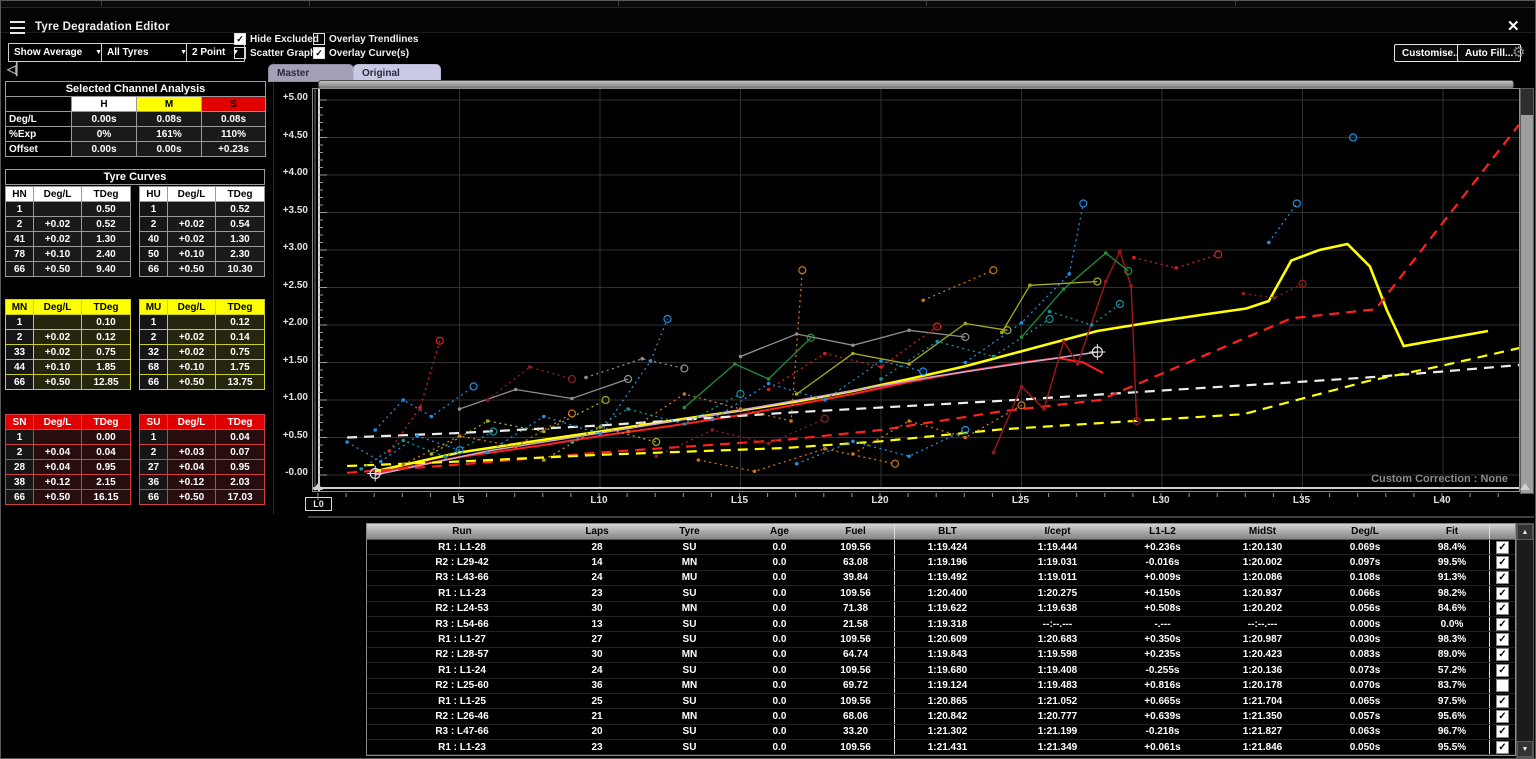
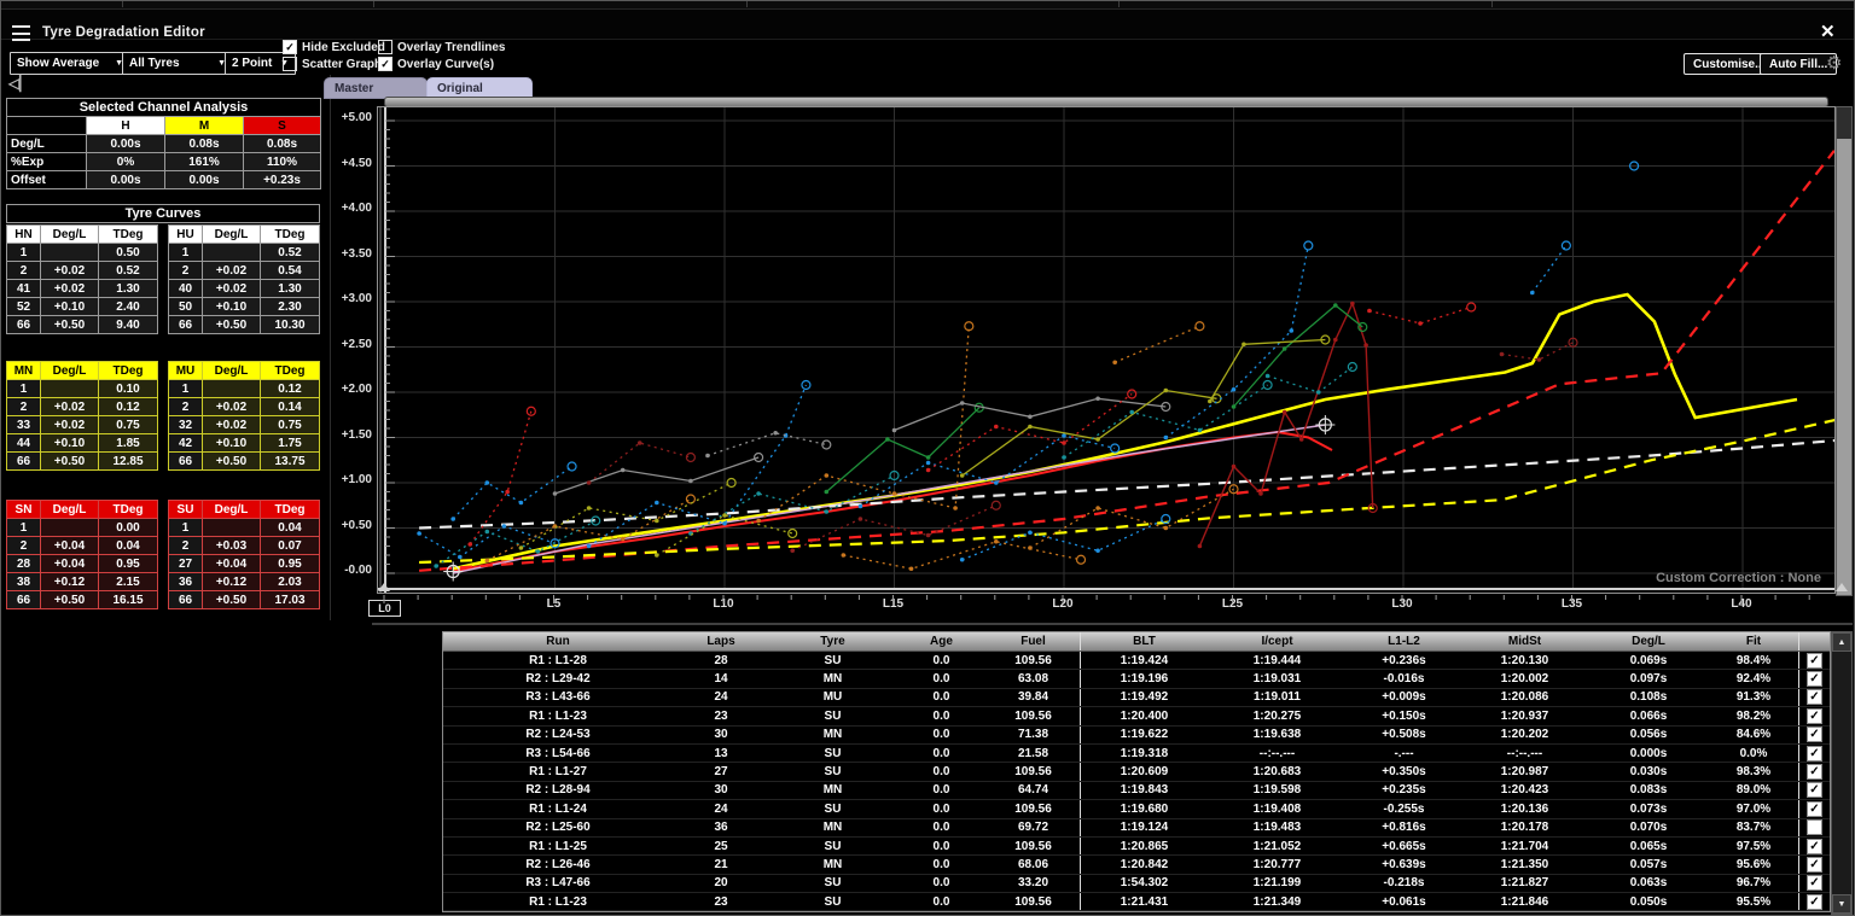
  Tyre Degradation Editor
  ✕
  Show Average
  All Tyres
  2 Point
  Hide Excluded
  Overlay Trendlines
  Scatter Grap
  Overlay Curve(s)
  Customise.
  Auto Fill...
  ⚙
  ◁▏
  Selected Channel Analysis
  H
  M
  S
  Deg/L
  0.00s
  0.08s
  0.08s
  %Exp
  0%
  161%
  110%
  Offset
  0.00s
  0.00s
  +0.23s
  Tyre Curves
  HN
  Deg/L
  TDeg
  1
  0.50
  2
  +0.02
  0.52
  41
  +0.02
  1.30
- 78
+ 52
  +0.10
  2.40
  66
  +0.50
  9.40
  HU
  Deg/L
  TDeg
  1
  0.52
  2
  +0.02
  0.54
  40
  +0.02
  1.30
  50
  +0.10
  2.30
  66
  +0.50
  10.30
  MN
  Deg/L
  TDeg
  1
  0.10
  2
  +0.02
  0.12
  33
  +0.02
  0.75
  44
  +0.10
  1.85
  66
  +0.50
  12.85
  MU
  Deg/L
  TDeg
  1
  0.12
  2
  +0.02
  0.14
  32
  +0.02
  0.75
- 68
+ 42
  +0.10
  1.75
  66
  +0.50
  13.75
  SN
  Deg/L
  TDeg
  1
  0.00
  2
  +0.04
  0.04
  28
  +0.04
  0.95
  38
  +0.12
  2.15
  66
  +0.50
  16.15
  SU
  Deg/L
  TDeg
  1
  0.04
  2
  +0.03
  0.07
  27
  +0.04
  0.95
  36
  +0.12
  2.03
  66
  +0.50
  17.03
  Master
  Original
  Custom Correction : None
  +5.00
  +4.50
  +4.00
  +3.50
  +3.00
  +2.50
  +2.00
  +1.50
  +1.00
  +0.50
  -0.00
  L0
  L5
  L10
  L15
  L20
  L25
  L30
  L35
  L40
  Run
  Laps
  Tyre
  Age
  Fuel
  BLT
  I/cept
  L1-L2
  MidSt
  Deg/L
  Fit
  R1 : L1-28
  28
  SU
  0.0
  109.56
  1:19.424
  1:19.444
  +0.236s
  1:20.130
  0.069s
  98.4%
  R2 : L29-42
  14
  MN
  0.0
  63.08
  1:19.196
  1:19.031
  -0.016s
  1:20.002
  0.097s
- 99.5%
+ 92.4%
  R3 : L43-66
  24
  MU
  0.0
  39.84
  1:19.492
  1:19.011
  +0.009s
  1:20.086
  0.108s
  91.3%
  R1 : L1-23
  23
  SU
  0.0
  109.56
  1:20.400
  1:20.275
  +0.150s
  1:20.937
  0.066s
  98.2%
  R2 : L24-53
  30
  MN
  0.0
  71.38
  1:19.622
  1:19.638
  +0.508s
  1:20.202
  0.056s
  84.6%
  R3 : L54-66
  13
  SU
  0.0
  21.58
  1:19.318
  --:--.---
  -.---
  --:--.---
  0.000s
  0.0%
  R1 : L1-27
  27
  SU
  0.0
  109.56
  1:20.609
  1:20.683
  +0.350s
  1:20.987
  0.030s
  98.3%
- R2 : L28-57
+ R2 : L28-94
  30
  MN
  0.0
  64.74
  1:19.843
  1:19.598
  +0.235s
  1:20.423
  0.083s
  89.0%
  R1 : L1-24
  24
  SU
  0.0
  109.56
  1:19.680
  1:19.408
  -0.255s
  1:20.136
  0.073s
- 57.2%
+ 97.0%
  R2 : L25-60
  36
  MN
  0.0
  69.72
  1:19.124
  1:19.483
  +0.816s
  1:20.178
  0.070s
  83.7%
  R1 : L1-25
  25
  SU
  0.0
  109.56
  1:20.865
  1:21.052
  +0.665s
  1:21.704
  0.065s
  97.5%
  R2 : L26-46
  21
  MN
  0.0
  68.06
  1:20.842
  1:20.777
  +0.639s
  1:21.350
  0.057s
  95.6%
  R3 : L47-66
  20
  SU
  0.0
  33.20
- 1:21.302
+ 1:54.302
  1:21.199
  -0.218s
  1:21.827
  0.063s
  96.7%
  R1 : L1-23
  23
  SU
  0.0
  109.56
  1:21.431
  1:21.349
  +0.061s
  1:21.846
  0.050s
  95.5%
